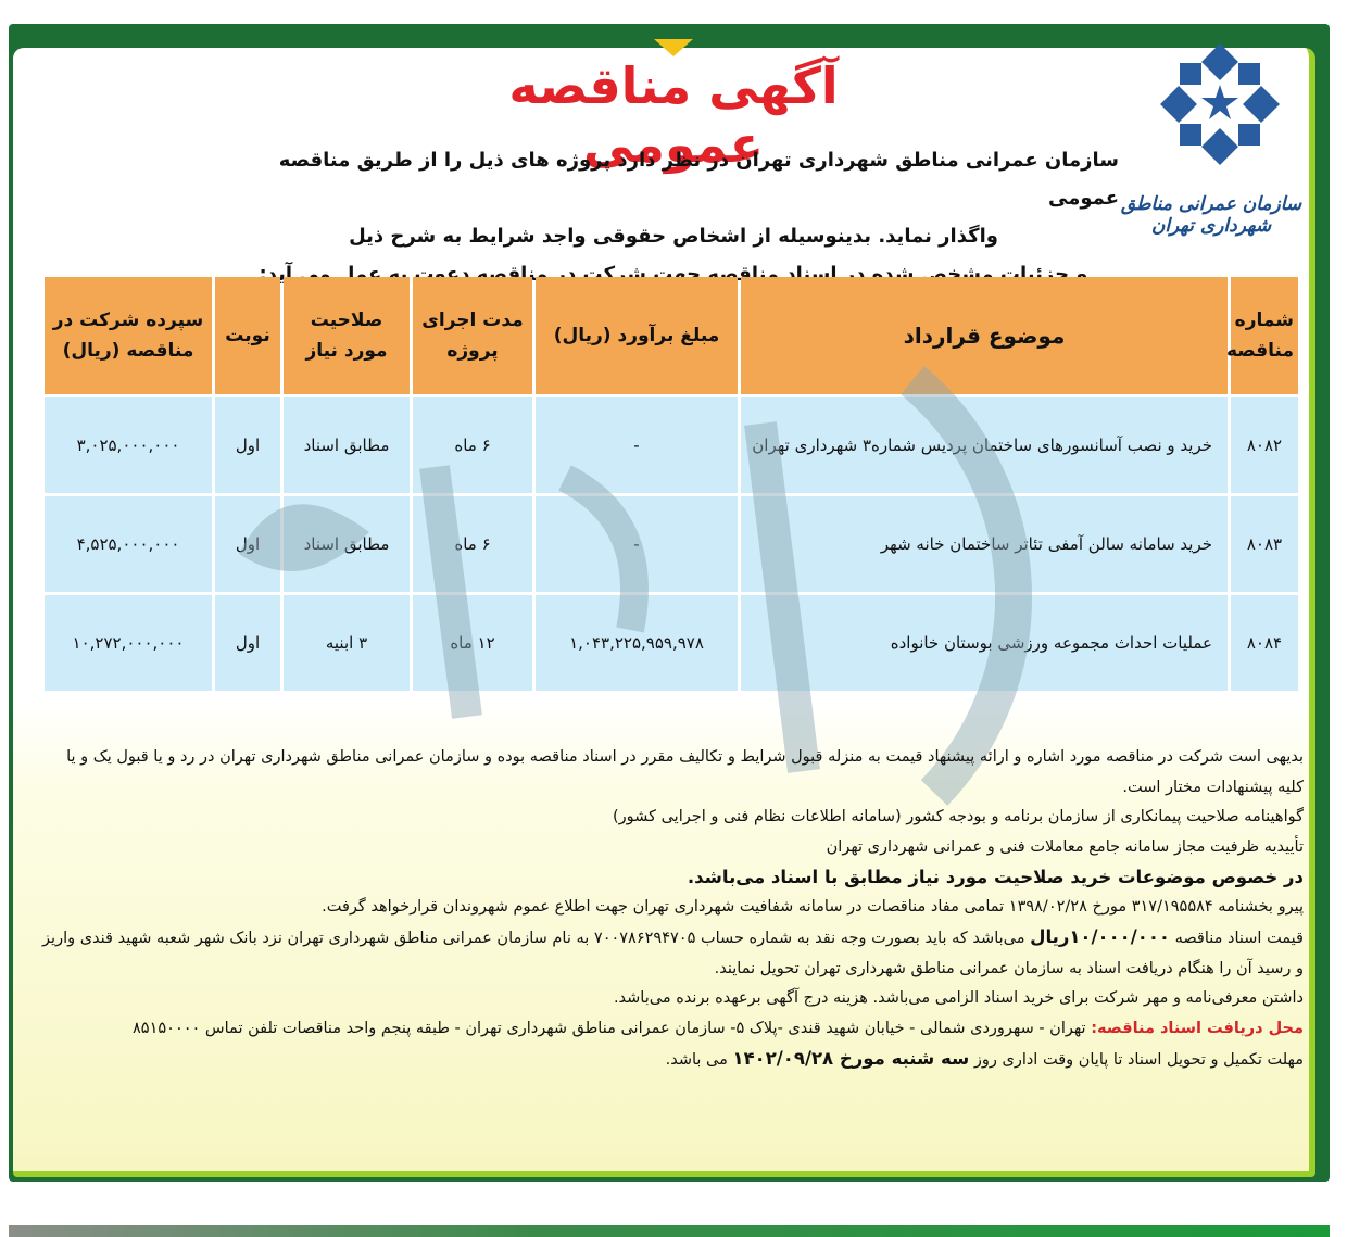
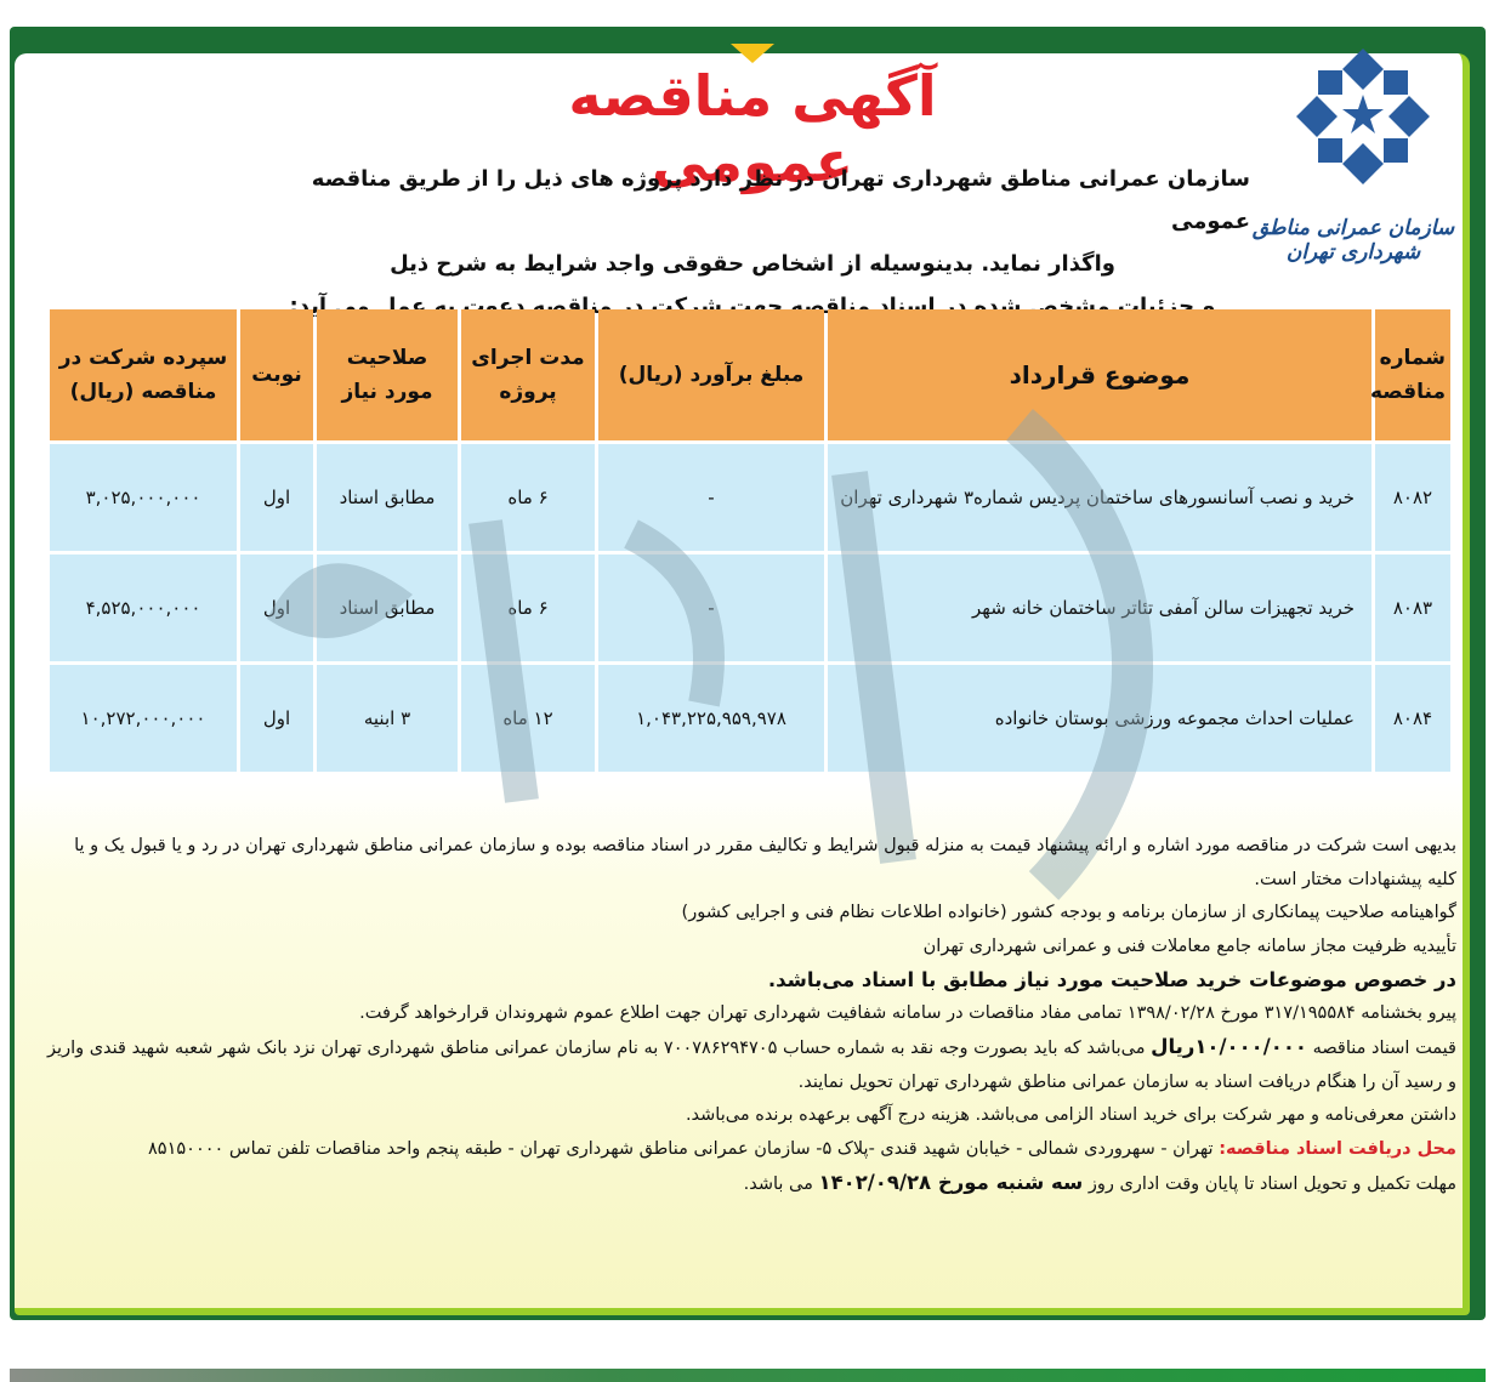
  آگهی مناقصه عمومی
  سازمان عمرانی مناطق شهرداری تهران
  سازمان عمرانی مناطق شهرداری تهران در نظر دارد پروژه های ذیل را از طریق مناقصه عمومی
  واگذار نماید. بدینوسیله از اشخاص حقوقی واجد شرایط به شرح ذیل
  و جزئیات مشخص شده در اسناد مناقصه جهت شرکت در مناقصه دعوت به عمل می آید:
  شماره مناقصه	موضوع قرارداد	مبلغ برآورد (ریال)	مدت اجرای پروژه	صلاحیت مورد نیاز	نوبت	سپرده شرکت در مناقصه (ریال)
  ۸۰۸۲	خرید و نصب آسانسورهای ساختمان پردیس شماره۳ شهرداری تهران	-	۶ ماه	مطابق اسناد	اول	۳,۰۲۵,۰۰۰,۰۰۰
- ۸۰۸۳	خرید سامانه سالن آمفی تئاتر ساختمان خانه شهر	-	۶ ماه	مطابق اسناد	اول	۴,۵۲۵,۰۰۰,۰۰۰
+ ۸۰۸۳	خرید تجهیزات سالن آمفی تئاتر ساختمان خانه شهر	-	۶ ماه	مطابق اسناد	اول	۴,۵۲۵,۰۰۰,۰۰۰
  ۸۰۸۴	عملیات احداث مجموعه ورزشی بوستان خانواده	۱,۰۴۳,۲۲۵,۹۵۹,۹۷۸	۱۲ ماه	۳ ابنیه	اول	۱۰,۲۷۲,۰۰۰,۰۰۰
  بدیهی است شرکت در مناقصه مورد اشاره و ارائه پیشنهاد قیمت به منزله قبول شرایط و تکالیف مقرر در اسناد مناقصه بوده و سازمان عمرانی مناطق شهرداری تهران در رد و یا قبول یک و یا کلیه پیشنهادات مختار است.
- گواهینامه صلاحیت پیمانکاری از سازمان برنامه و بودجه کشور (سامانه اطلاعات نظام فنی و اجرایی کشور)
+ گواهینامه صلاحیت پیمانکاری از سازمان برنامه و بودجه کشور (خانواده اطلاعات نظام فنی و اجرایی کشور)
  تأییدیه ظرفیت مجاز سامانه جامع معاملات فنی و عمرانی شهرداری تهران
  در خصوص موضوعات خرید صلاحیت مورد نیاز مطابق با اسناد می‌باشد.
  پیرو بخشنامه ۳۱۷/۱۹۵۵۸۴ مورخ ۱۳۹۸/۰۲/۲۸ تمامی مفاد مناقصات در سامانه شفافیت شهرداری تهران جهت اطلاع عموم شهروندان قرارخواهد گرفت.
  قیمت اسناد مناقصه ۱۰/۰۰۰/۰۰۰ریال می‌باشد که باید بصورت وجه نقد به شماره حساب ۷۰۰۷۸۶۲۹۴۷۰۵ به نام سازمان عمرانی مناطق شهرداری تهران نزد بانک شهر شعبه شهید قندی واریز و رسید آن را هنگام دریافت اسناد به سازمان عمرانی مناطق شهرداری تهران تحویل نمایند.
  داشتن معرفی‌نامه و مهر شرکت برای خرید اسناد الزامی می‌باشد. هزینه درج آگهی برعهده برنده می‌باشد.
  محل دریافت اسناد مناقصه: تهران - سهروردی شمالی - خیابان شهید قندی -پلاک ۵- سازمان عمرانی مناطق شهرداری تهران - طبقه پنجم واحد مناقصات تلفن تماس ۸۵۱۵۰۰۰۰
  مهلت تکمیل و تحویل اسناد تا پایان وقت اداری روز سه شنبه مورخ ۱۴۰۲/۰۹/۲۸ می باشد.
